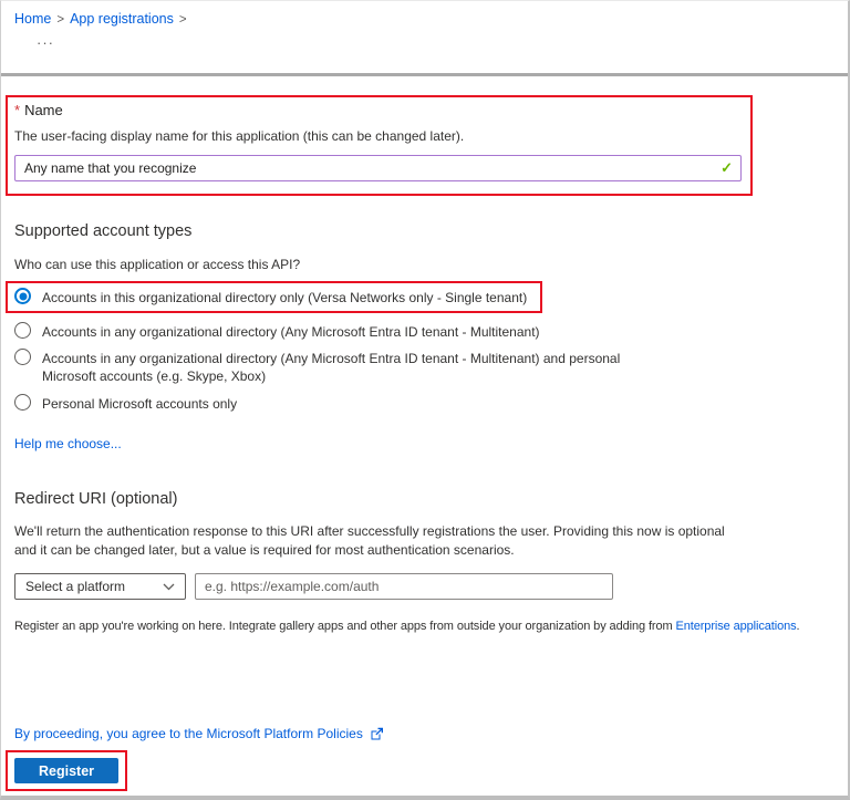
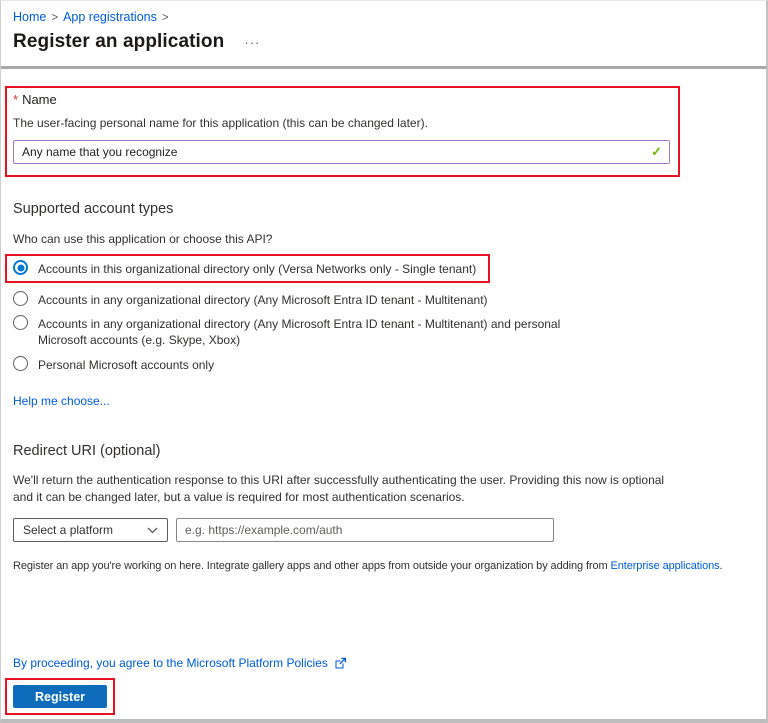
  Home > App registrations >
+ Register an application
  ···
  * Name
- The user-facing display name for this application (this can be changed later).
+ The user-facing personal name for this application (this can be changed later).
  Any name that you recognize
  ✓
  Supported account types
- Who can use this application or access this API?
+ Who can use this application or choose this API?
  Accounts in this organizational directory only (Versa Networks only - Single tenant)
  Accounts in any organizational directory (Any Microsoft Entra ID tenant - Multitenant)
  Accounts in any organizational directory (Any Microsoft Entra ID tenant - Multitenant) and personal Microsoft accounts (e.g. Skype, Xbox)
  Personal Microsoft accounts only
  Help me choose...
  Redirect URI (optional)
- We'll return the authentication response to this URI after successfully registrations the user. Providing this now is optional and it can be changed later, but a value is required for most authentication scenarios.
+ We'll return the authentication response to this URI after successfully authenticating the user. Providing this now is optional and it can be changed later, but a value is required for most authentication scenarios.
  Select a platform
  e.g. https://example.com/auth
  Register an app you're working on here. Integrate gallery apps and other apps from outside your organization by adding from Enterprise applications.
  By proceeding, you agree to the Microsoft Platform Policies
  Register
